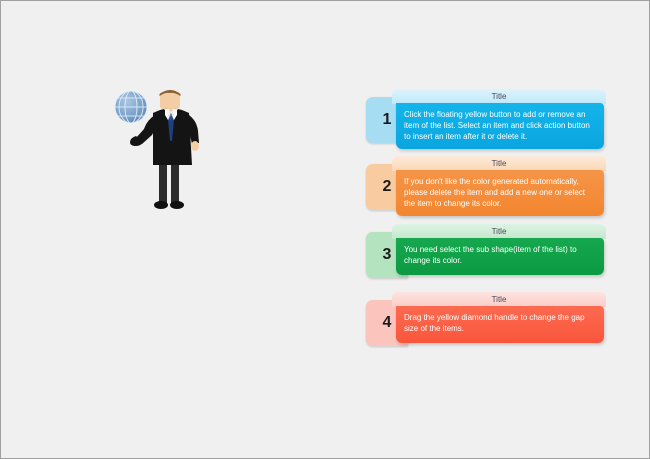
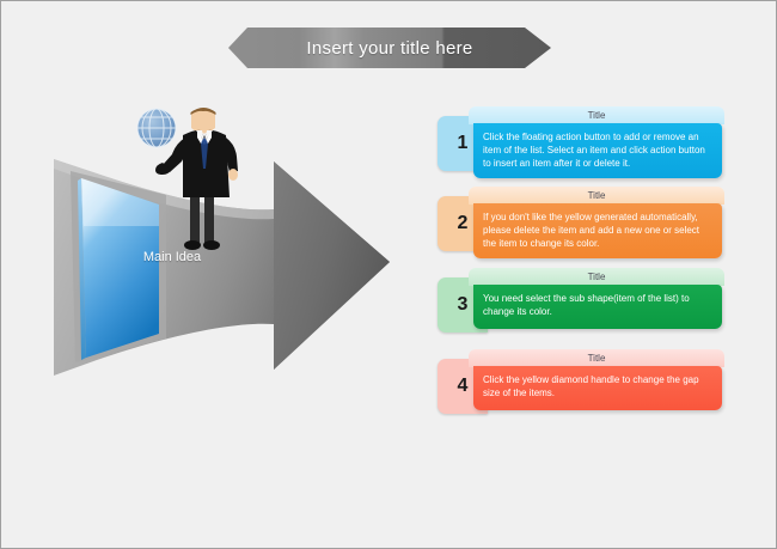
+ Insert your title here
+ Main Idea
  1
  Title
- Click the floating yellow button to add or remove an item of the list. Select an item and click action button to insert an item after it or delete it.
+ Click the floating action button to add or remove an item of the list. Select an item and click action button to insert an item after it or delete it.
  2
  Title
- If you don't like the color generated automatically, please delete the item and add a new one or select the item to change its color.
+ If you don't like the yellow generated automatically, please delete the item and add a new one or select the item to change its color.
  3
  Title
  You need select the sub shape(item of the list) to change its color.
  4
  Title
- Drag the yellow diamond handle to change the gap size of the items.
+ Click the yellow diamond handle to change the gap size of the items.
